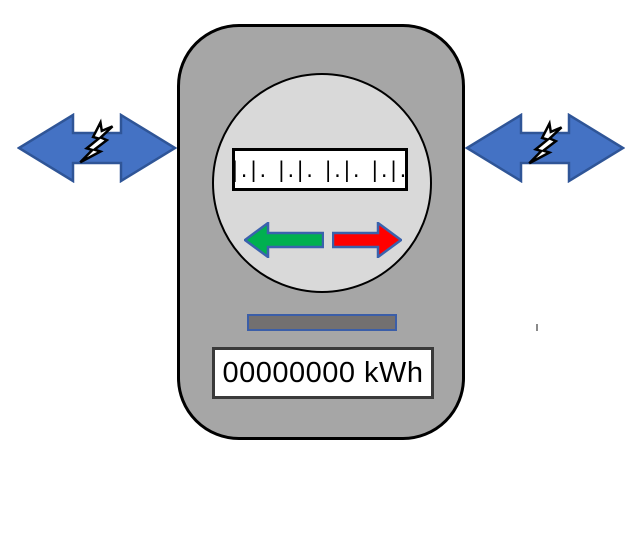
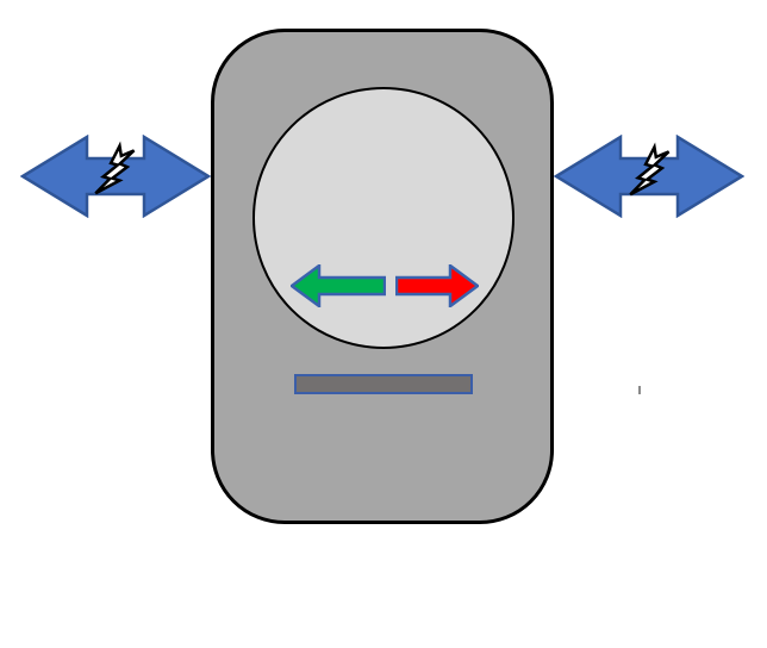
- |.|. |.|. |.|. |.|.
- 00000000 kWh
